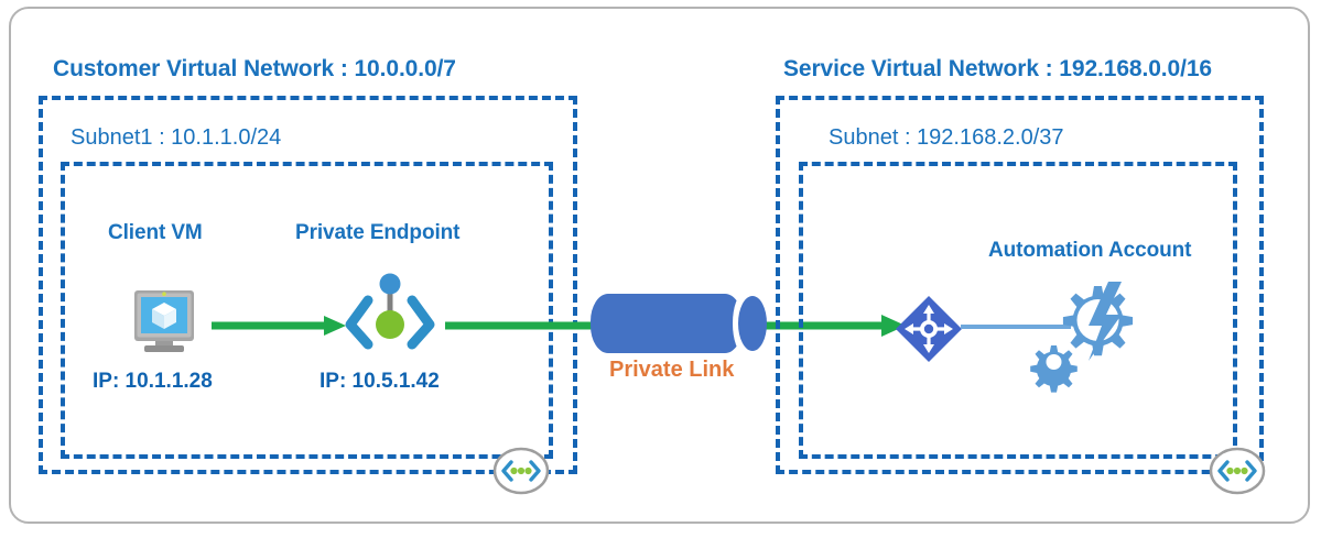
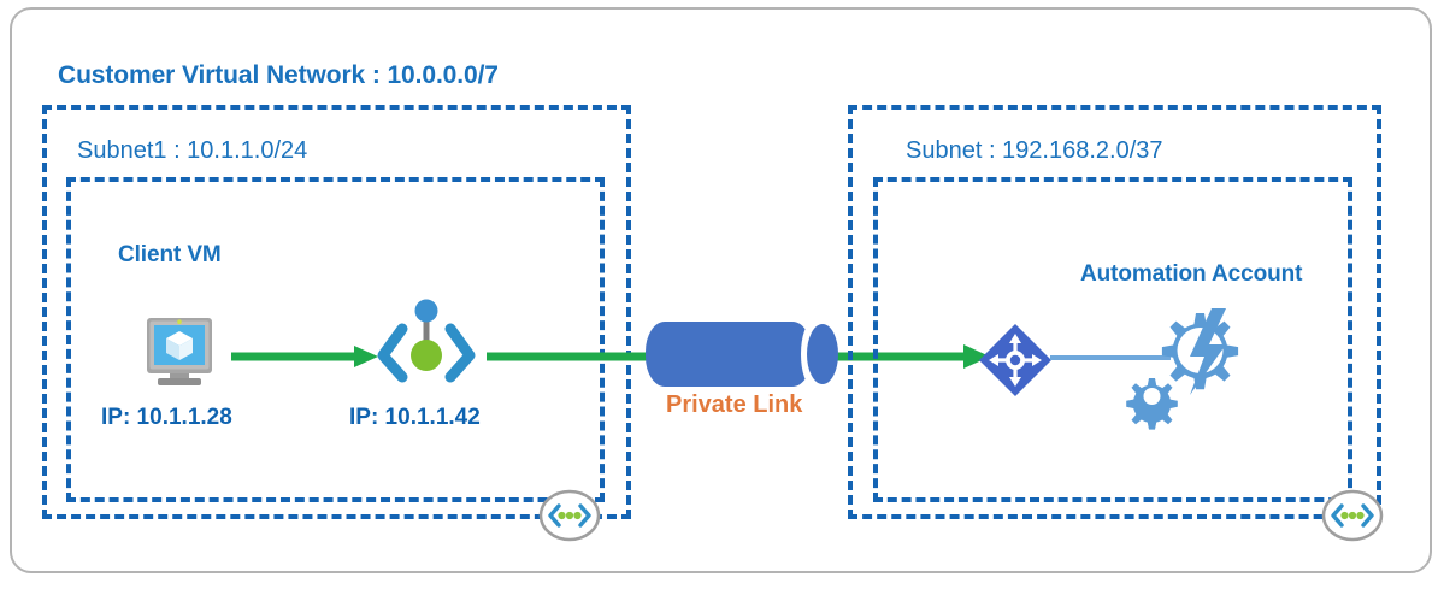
  Customer Virtual Network : 10.0.0.0/7
  Subnet1 : 10.1.1.0/24
  Client VM
  IP: 10.1.1.28
- Private Endpoint
- IP: 10.5.1.42
+ IP: 10.1.1.42
  Private Link
- Service Virtual Network : 192.168.0.0/16
  Subnet : 192.168.2.0/37
  Automation Account
